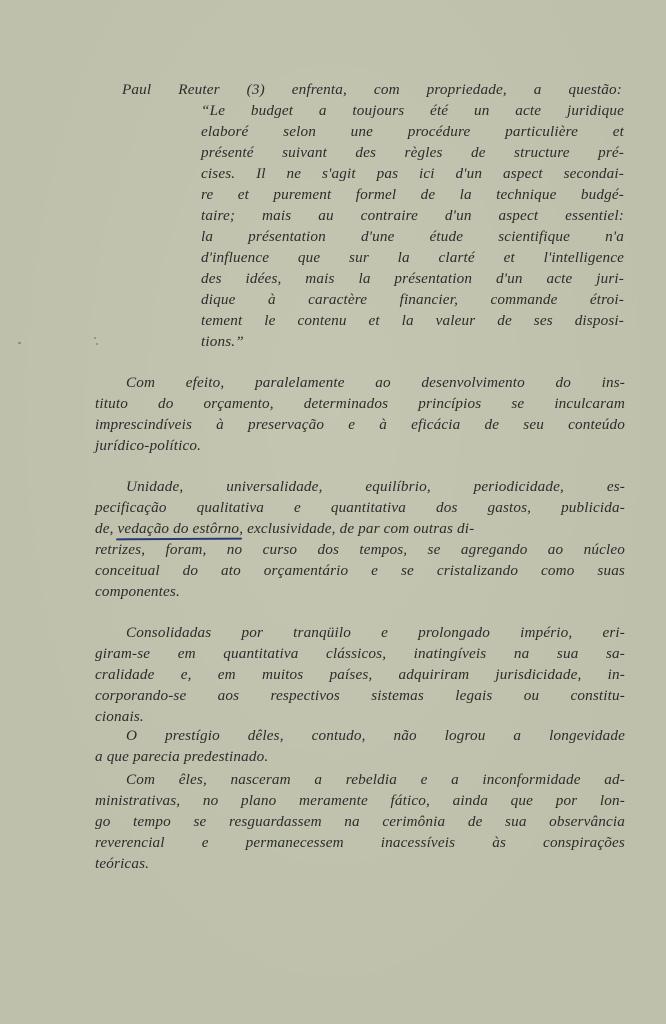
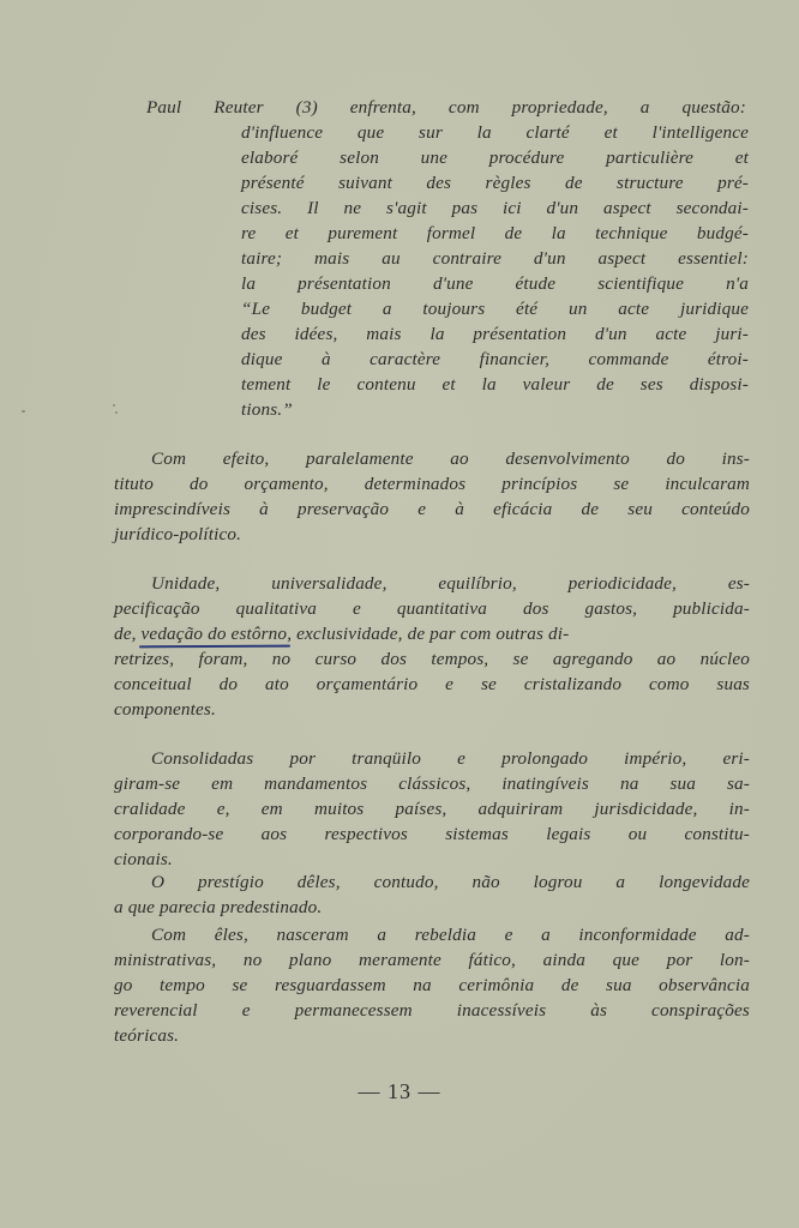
  Paul Reuter (3) enfrenta, com propriedade, a questão:
- “Le budget a toujours été un acte juridique
+ d'influence que sur la clarté et l'intelligence
  elaboré selon une procédure particulière et
  présenté suivant des règles de structure pré-
  cises. Il ne s'agit pas ici d'un aspect secondai-
  re et purement formel de la technique budgé-
  taire; mais au contraire d'un aspect essentiel:
  la présentation d'une étude scientifique n'a
- d'influence que sur la clarté et l'intelligence
+ “Le budget a toujours été un acte juridique
  des idées, mais la présentation d'un acte juri-
  dique à caractère financier, commande étroi-
  tement le contenu et la valeur de ses disposi-
  tions.”
  Com efeito, paralelamente ao desenvolvimento do ins-
  tituto do orçamento, determinados princípios se inculcaram
  imprescindíveis à preservação e à eficácia de seu conteúdo
  jurídico-político.
  Unidade, universalidade, equilíbrio, periodicidade, es-
  pecificação qualitativa e quantitativa dos gastos, publicida-
  de, vedação do estôrno, exclusividade, de par com outras di-
  retrizes, foram, no curso dos tempos, se agregando ao núcleo
  conceitual do ato orçamentário e se cristalizando como suas
  componentes.
  Consolidadas por tranqüilo e prolongado império, eri-
- giram-se em quantitativa clássicos, inatingíveis na sua sa-
+ giram-se em mandamentos clássicos, inatingíveis na sua sa-
  cralidade e, em muitos países, adquiriram jurisdicidade, in-
  corporando-se aos respectivos sistemas legais ou constitu-
  cionais.
  O prestígio dêles, contudo, não logrou a longevidade
  a que parecia predestinado.
  Com êles, nasceram a rebeldia e a inconformidade ad-
  ministrativas, no plano meramente fático, ainda que por lon-
  go tempo se resguardassem na cerimônia de sua observância
  reverencial e permanecessem inacessíveis às conspirações
  teóricas.
+ — 13 —
